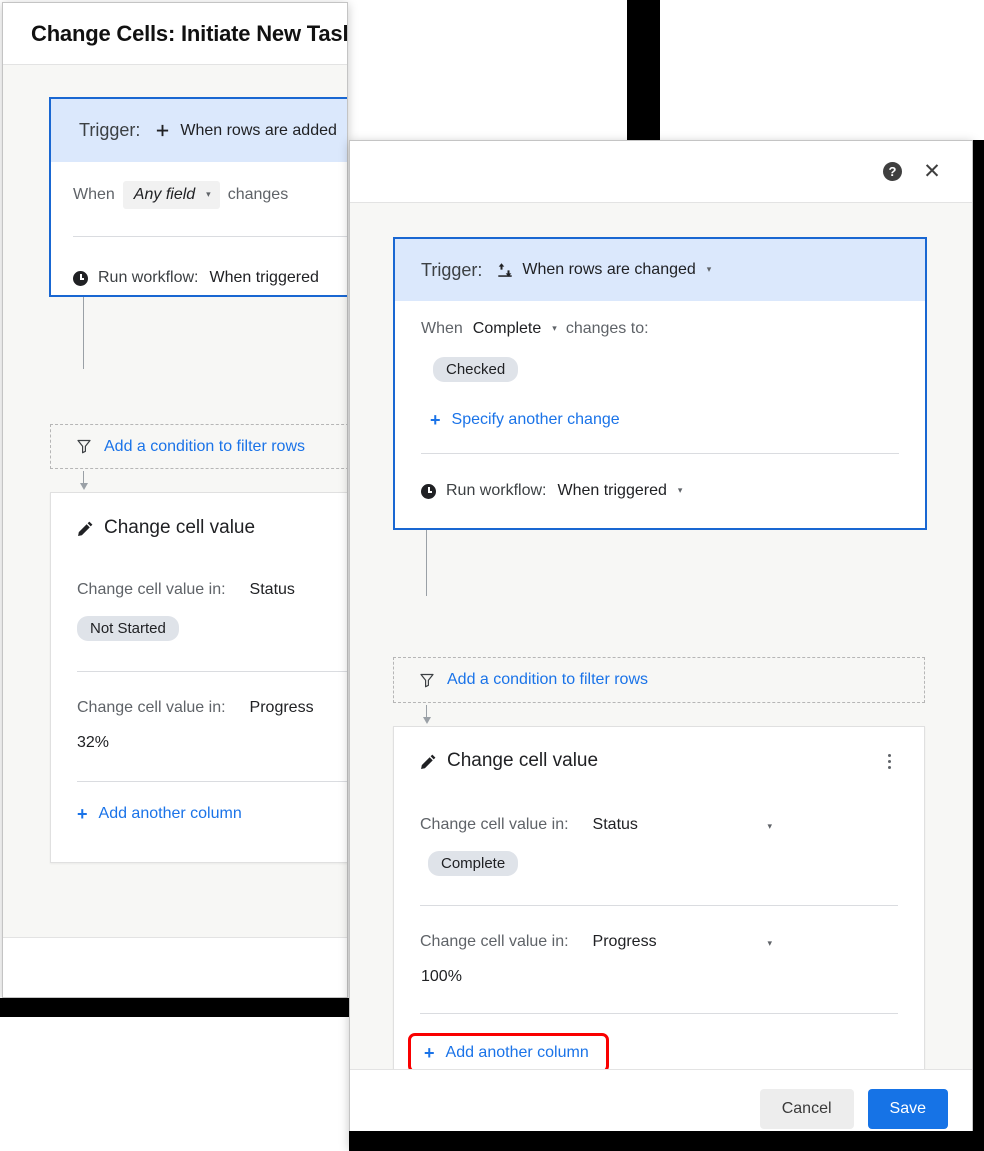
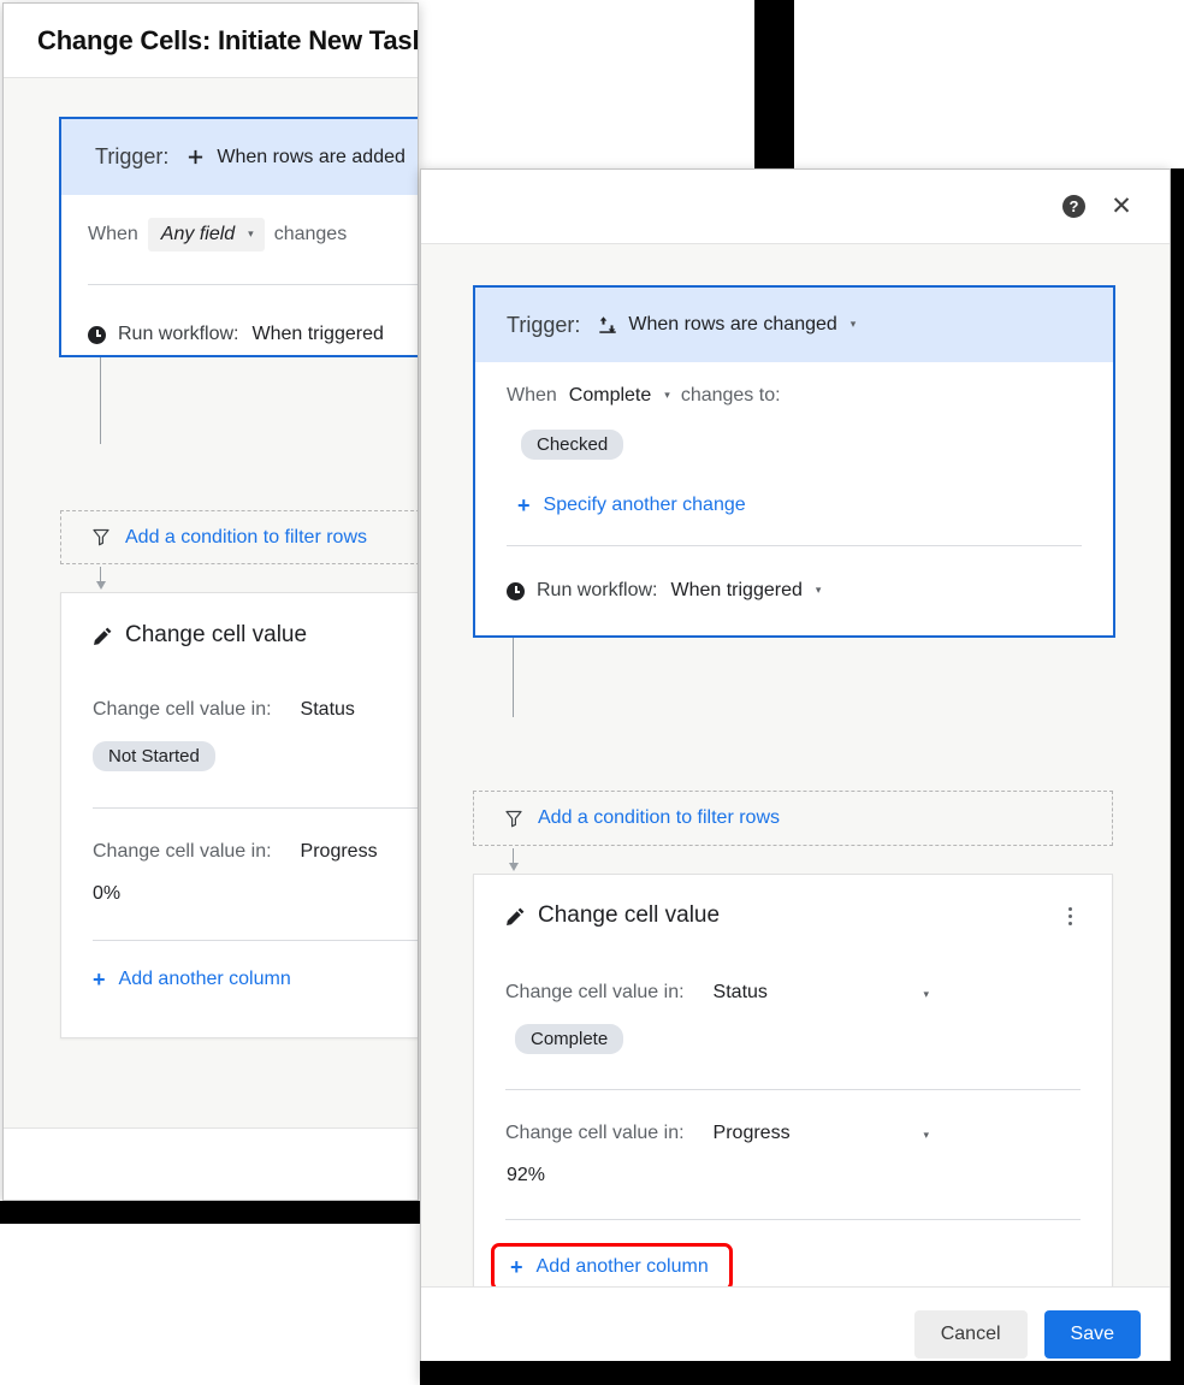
  Change Cells: Initiate New Tas
  Trigger:
  When rows are added
  When
  Any field
  ▾
  changes
  Run workflow:
  When triggered
  Add a condition to filter rows
  Change cell value
  Change cell value in:
  Status
  Not Started
  Change cell value in:
  Progress
- 32%
+ 0%
  +
  Add another column
  ?
  ✕
  Trigger:
  When rows are changed
  ▾
  When
  Complete
  ▾
  changes to:
  Checked
  +
  Specify another change
  Run workflow:
  When triggered
  ▾
  Add a condition to filter rows
  Change cell value
  Change cell value in:
  Status
  ▾
  Complete
  Change cell value in:
  Progress
  ▾
- 100%
+ 92%
  +
  Add another column
  Cancel
  Save
